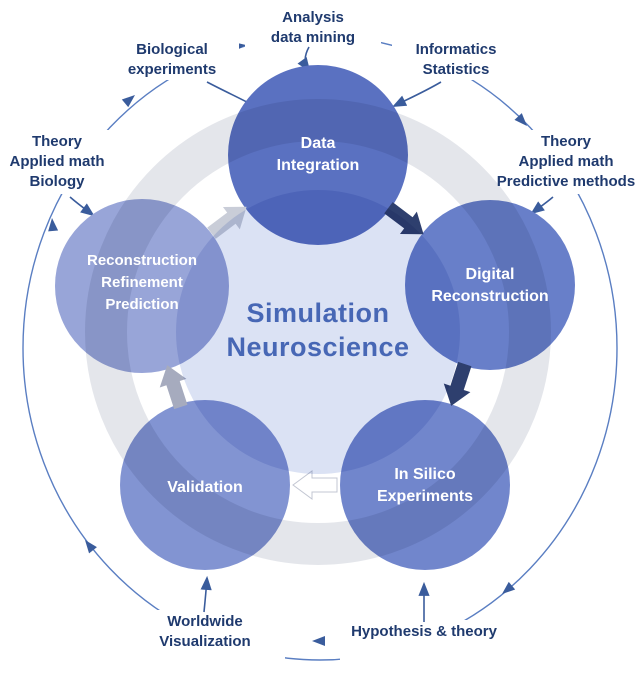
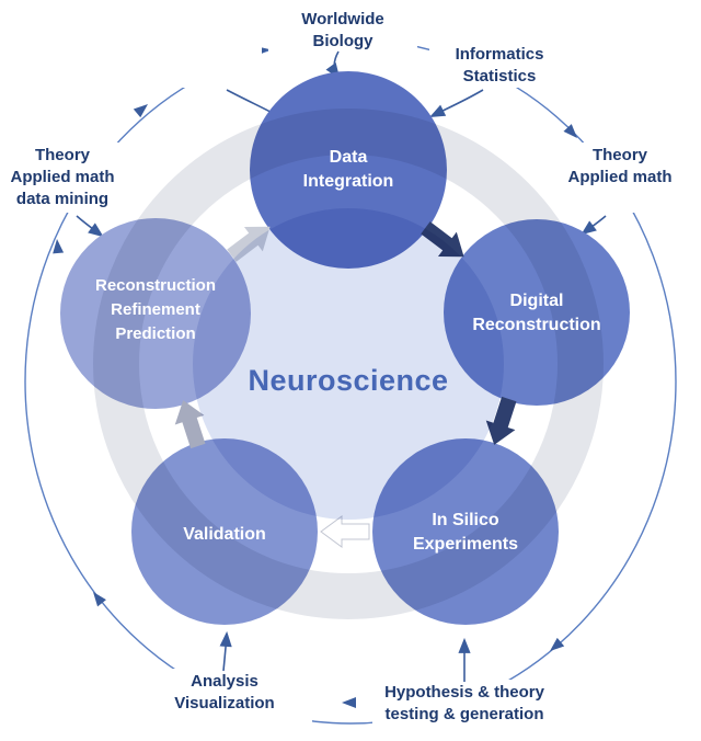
- Simulation
  Neuroscience
  Data
  Integration
  Digital
  Reconstruction
  In Silico
  Experiments
  Validation
  Reconstruction
  Refinement
  Prediction
- Analysis
+ Worldwide
- data mining
+ Biology
- Biological
- experiments
  Informatics
  Statistics
  Theory
  Applied math
- Biology
+ data mining
  Theory
  Applied math
- Predictive methods
- Worldwide
+ Analysis
  Visualization
  Hypothesis & theory
+ testing & generation
